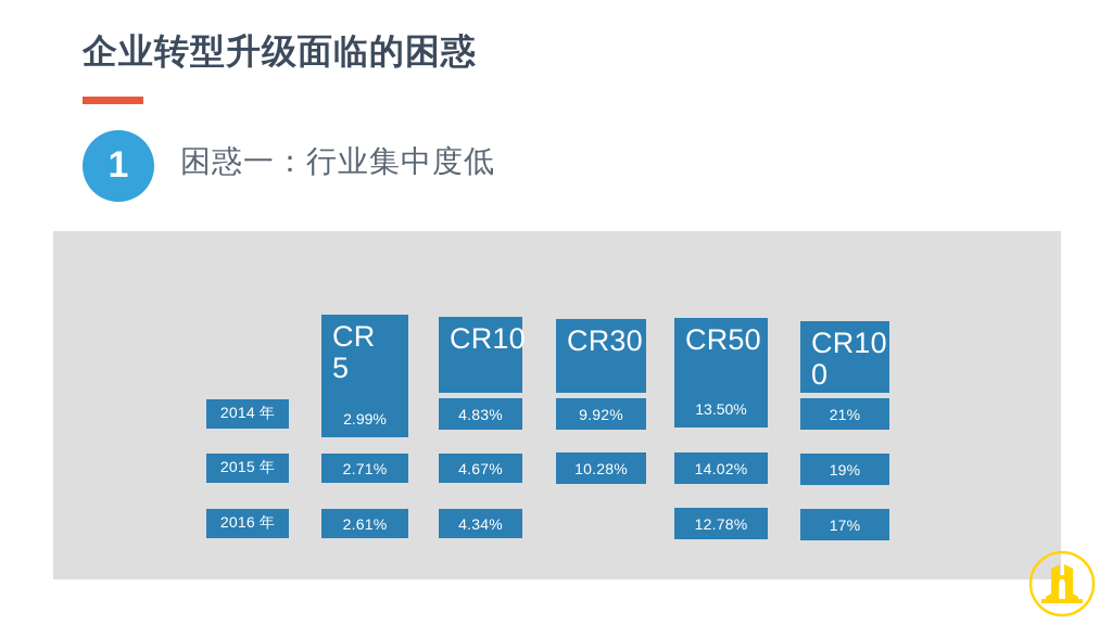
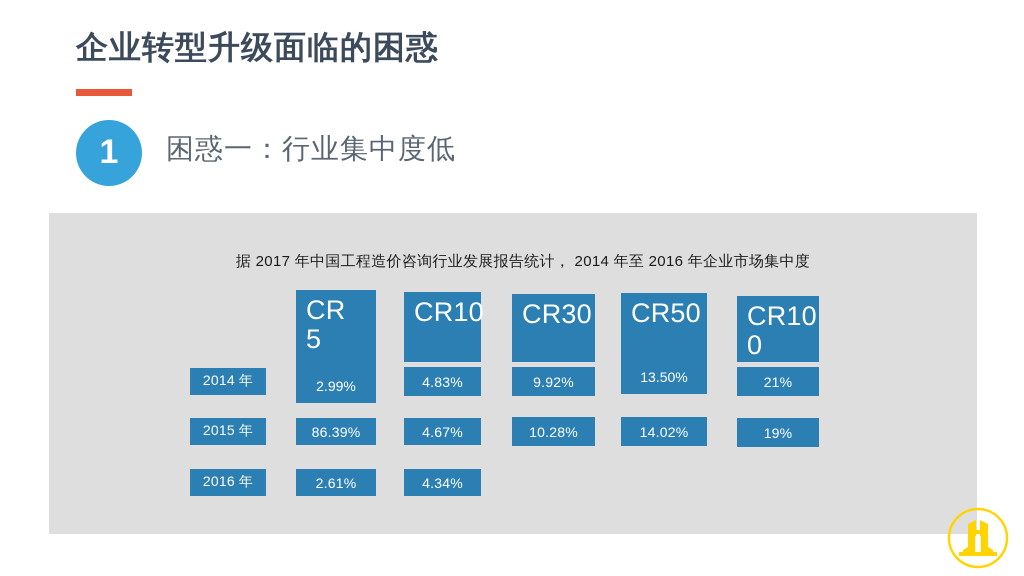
  企业转型升级面临的困惑
  1
  困惑一：行业集中度低
+ 据 2017 年中国工程造价咨询行业发展报告统计， 2014 年至 2016 年企业市场集中度
  CR10
  CR30
  CR10
  0
  CR
  5
  2.99%
  CR50
  13.50%
  2014 年
  4.83%
  9.92%
  21%
  2015 年
- 2.71%
+ 86.39%
  4.67%
  10.28%
  14.02%
  19%
  2016 年
  2.61%
  4.34%
- 12.78%
- 17%
